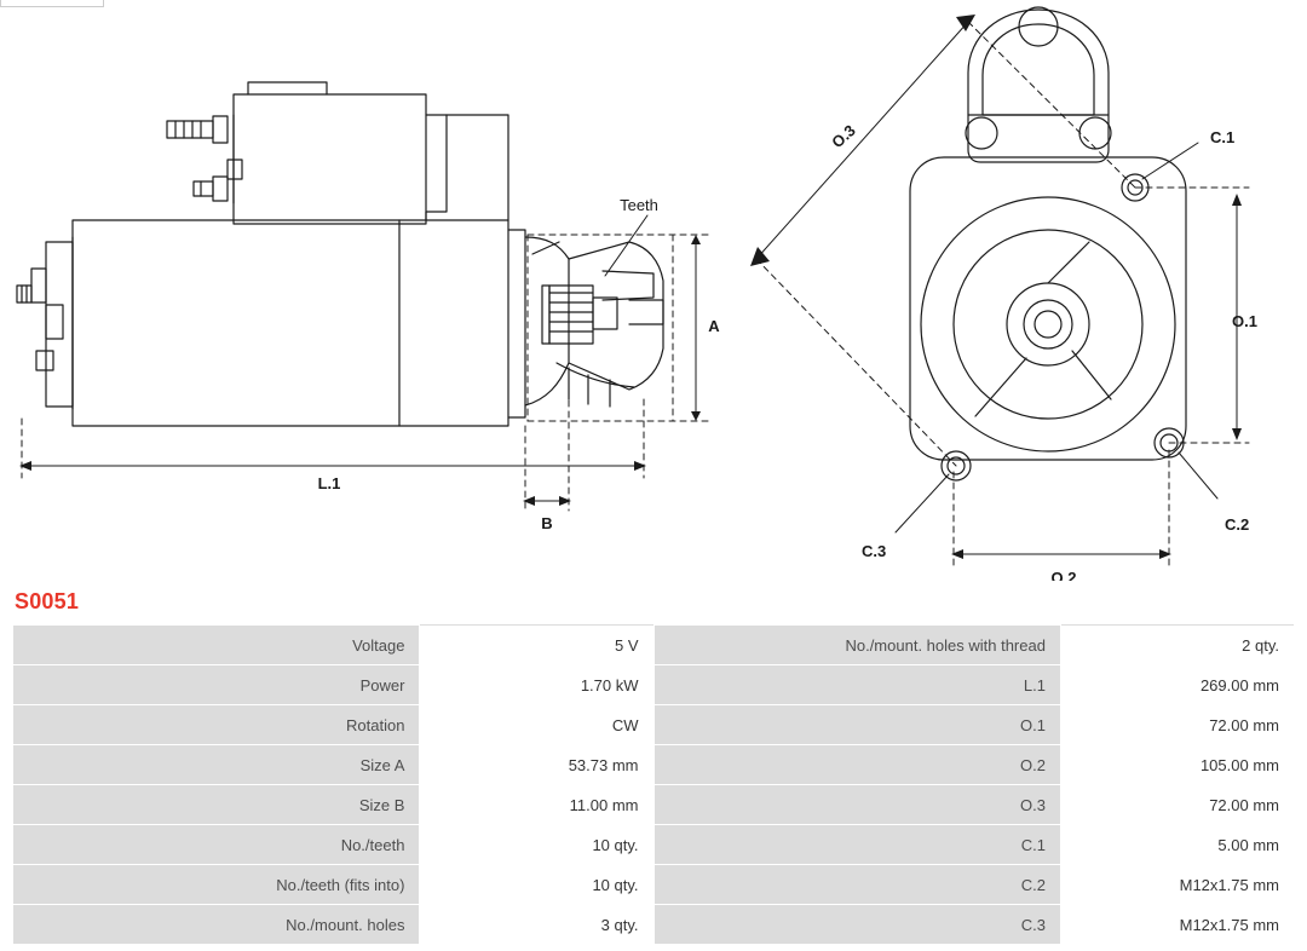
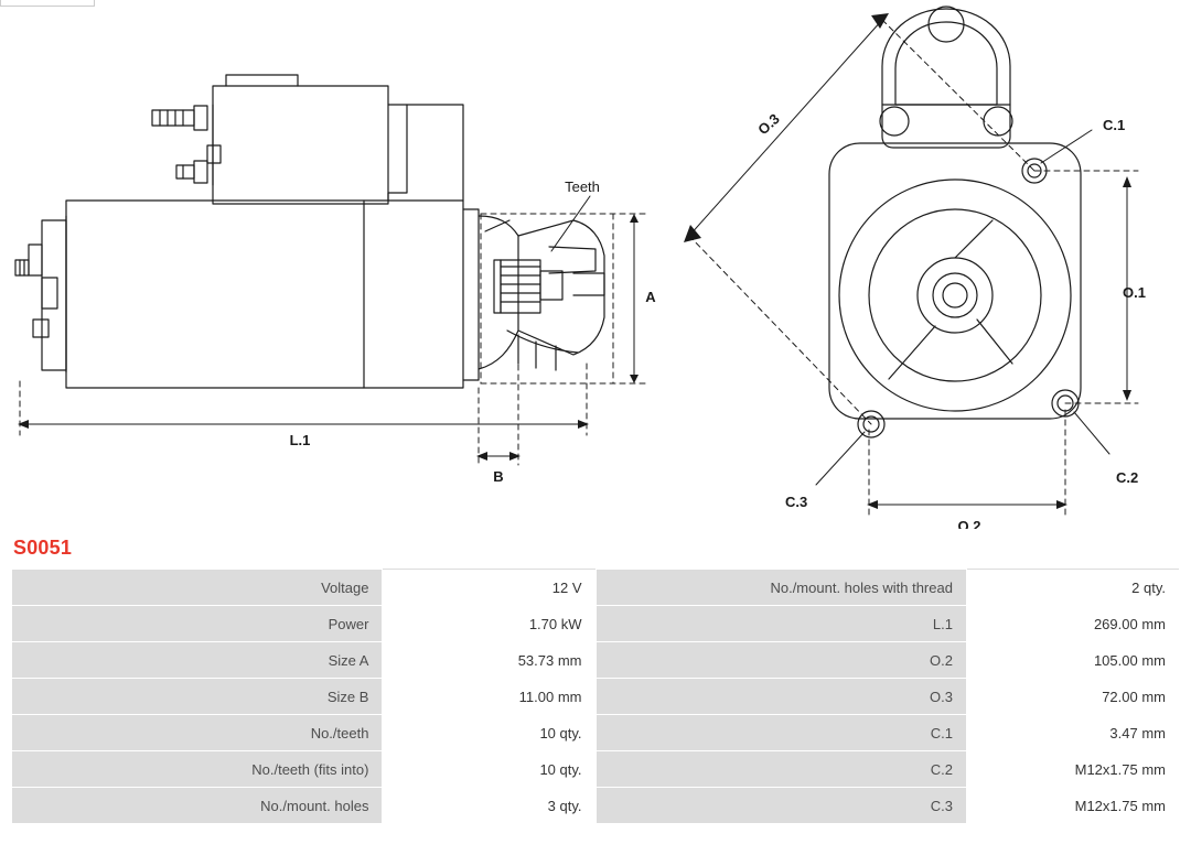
  Teeth
  A
  B
  L.1
  O.1
  O.2
  C.1
  C.2
  C.3
  S0051
- Voltage	5 V	No./mount. holes with thread	2 qty.
+ Voltage	12 V	No./mount. holes with thread	2 qty.
  Power	1.70 kW	L.1	269.00 mm
- Rotation	CW	O.1	72.00 mm
  Size A	53.73 mm	O.2	105.00 mm
  Size B	11.00 mm	O.3	72.00 mm
- No./teeth	10 qty.	C.1	5.00 mm
+ No./teeth	10 qty.	C.1	3.47 mm
  No./teeth (fits into)	10 qty.	C.2	M12x1.75 mm
  No./mount. holes	3 qty.	C.3	M12x1.75 mm
